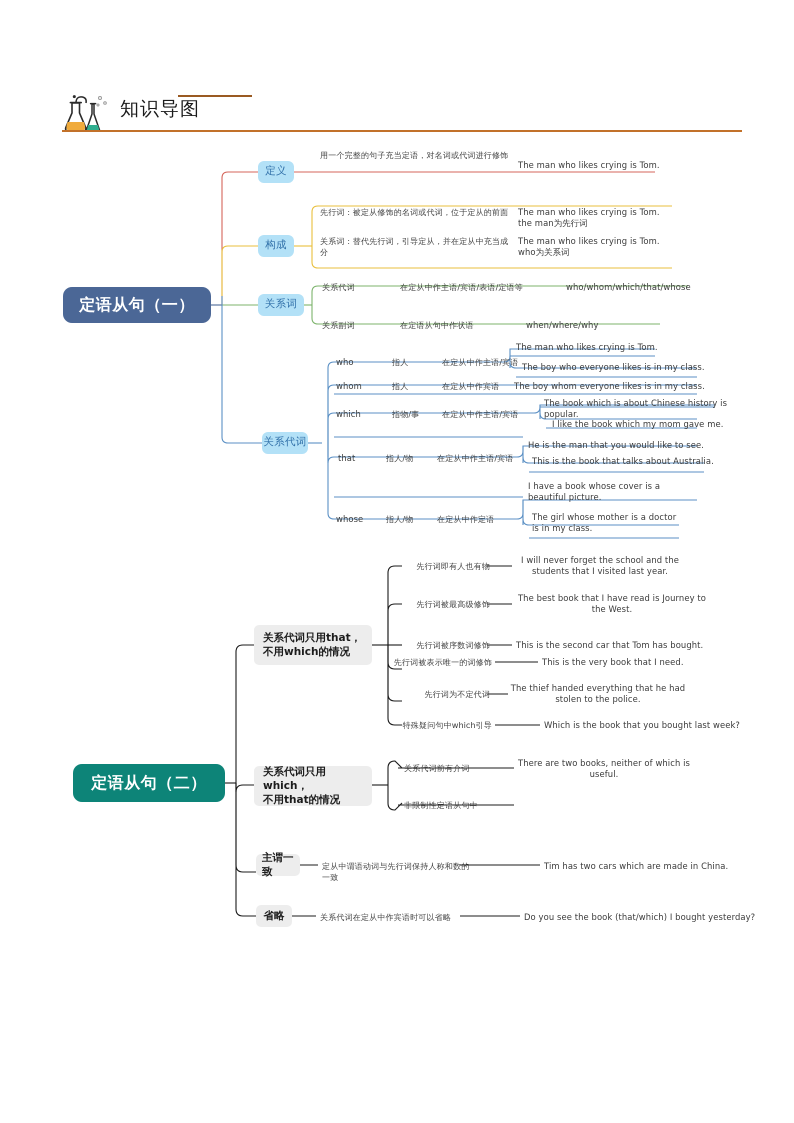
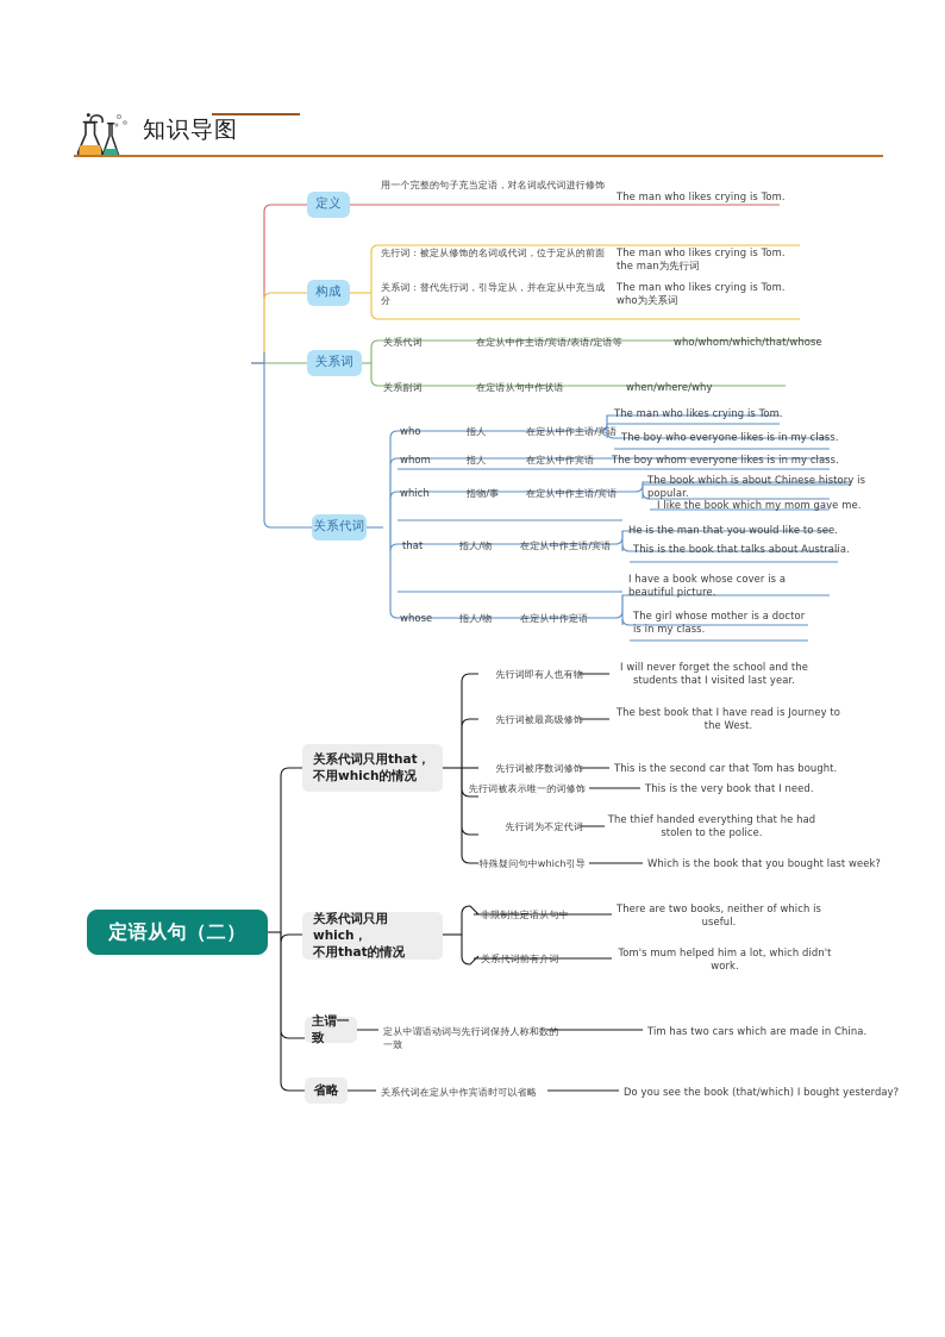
  知识导图
- 定语从句（一）
  定义
  用一个完整的句子充当定语，对名词或代词进行修饰
  The man who likes crying is Tom.
  构成
  先行词：被定从修饰的名词或代词，位于定从的前面
  The man who likes crying is Tom.
  the man为先行词
  关系词：替代先行词，引导定从，并在定从中充当成分
  The man who likes crying is Tom.
  who为关系词
  关系词
  关系代词
  在定从中作主语/宾语/表语/定语等
  who/whom/which/that/whose
  关系副词
  在定语从句中作状语
  when/where/why
  关系代词
  who
  指人
  在定从中作主语/宾语
  The man who likes crying is Tom.
  The boy who everyone likes is in my class.
  whom
  指人
  在定从中作宾语
  The boy whom everyone likes is in my class.
  which
  指物/事
  在定从中作主语/宾语
  The book which is about Chinese history is popular.
  I like the book which my mom gave me.
  that
  指人/物
  在定从中作主语/宾语
  He is the man that you would like to see.
  This is the book that talks about Australia.
  whose
  指人/物
  在定从中作定语
  I have a book whose cover is a
  beautiful picture.
  The girl whose mother is a doctor
  is in my class.
  定语从句（二）
  关系代词只用that，
  不用which的情况
  先行词即有人也有物
  I will never forget the school and the
  students that I visited last year.
  先行词被最高级修饰
  The best book that I have read is Journey to
  the West.
  先行词被序数词修饰
  This is the second car that Tom has bought.
  先行词被表示唯一的词修饰
  This is the very book that I need.
  先行词为不定代词
  The thief handed everything that he had
  stolen to the police.
  特殊疑问句中which引导
  Which is the book that you bought last week?
  关系代词只用which，
  不用that的情况
- 关系代词前有介词
+ 非限制性定语从句中
  There are two books, neither of which is
  useful.
- 非限制性定语从句中
+ 关系代词前有介词
+ Tom's mum helped him a lot, which didn't
+ work.
  主谓一致
  定从中谓语动词与先行词保持人称和数的一致
  Tim has two cars which are made in China.
  省略
  关系代词在定从中作宾语时可以省略
  Do you see the book (that/which) I bought yesterday?
